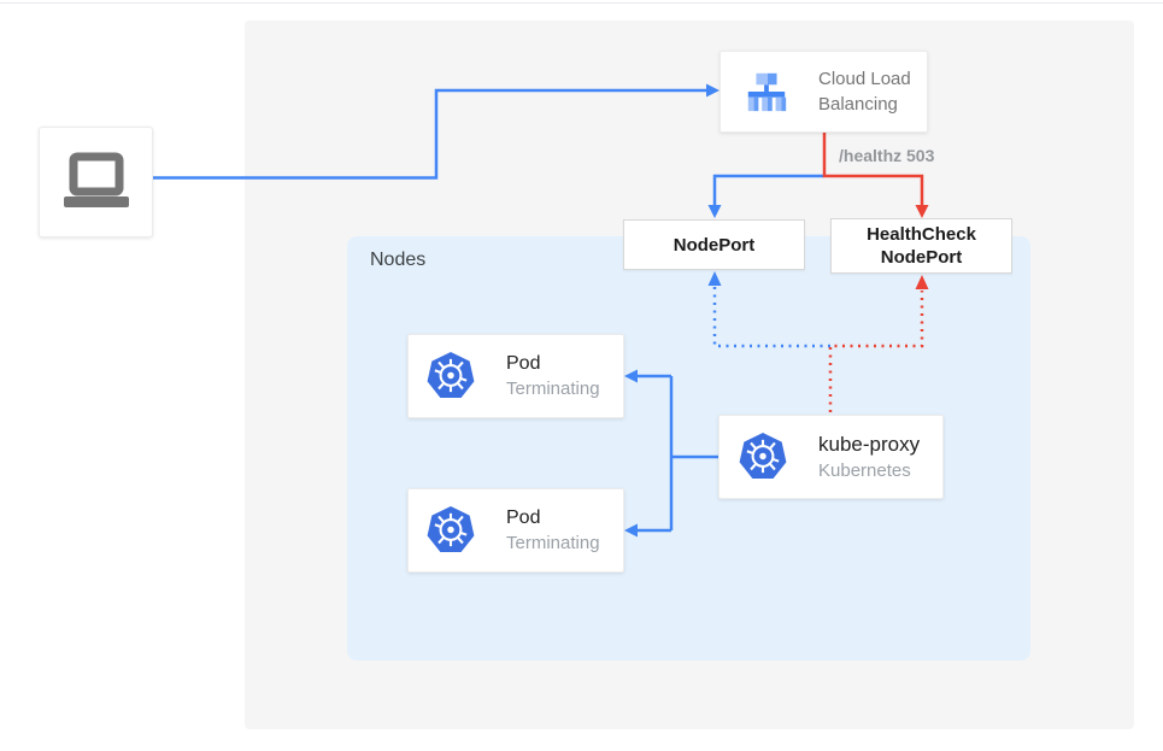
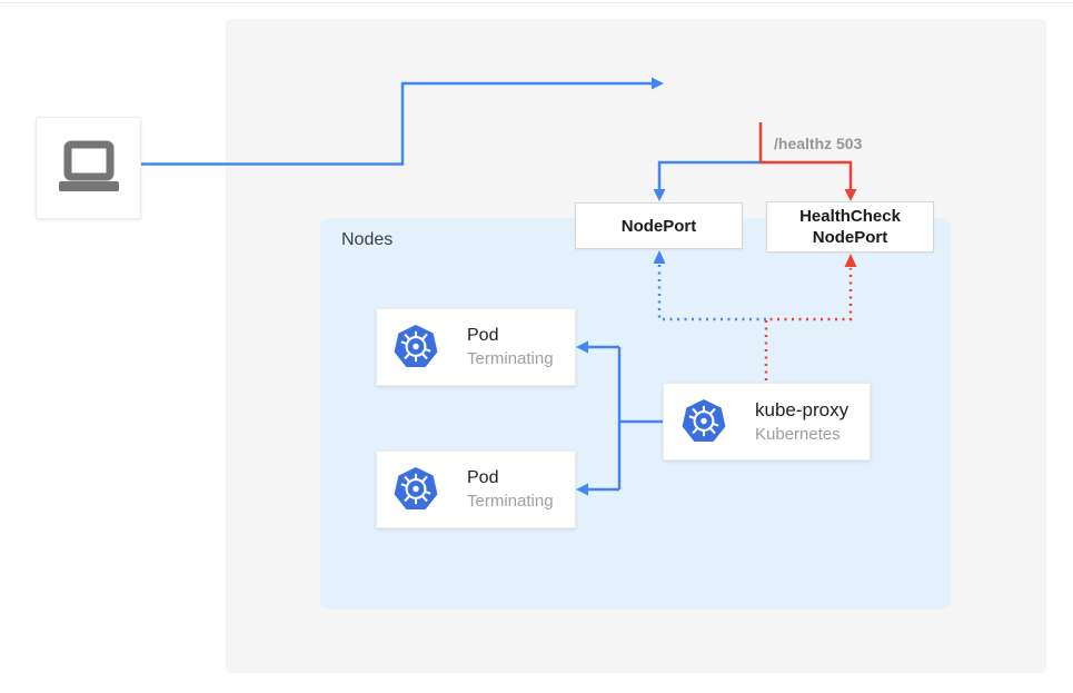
  Nodes
- Cloud Load Balancing
  /healthz 503
  NodePort
  HealthCheck NodePort
  Pod
  Terminating
  Pod
  Terminating
  kube-proxy
  Kubernetes
